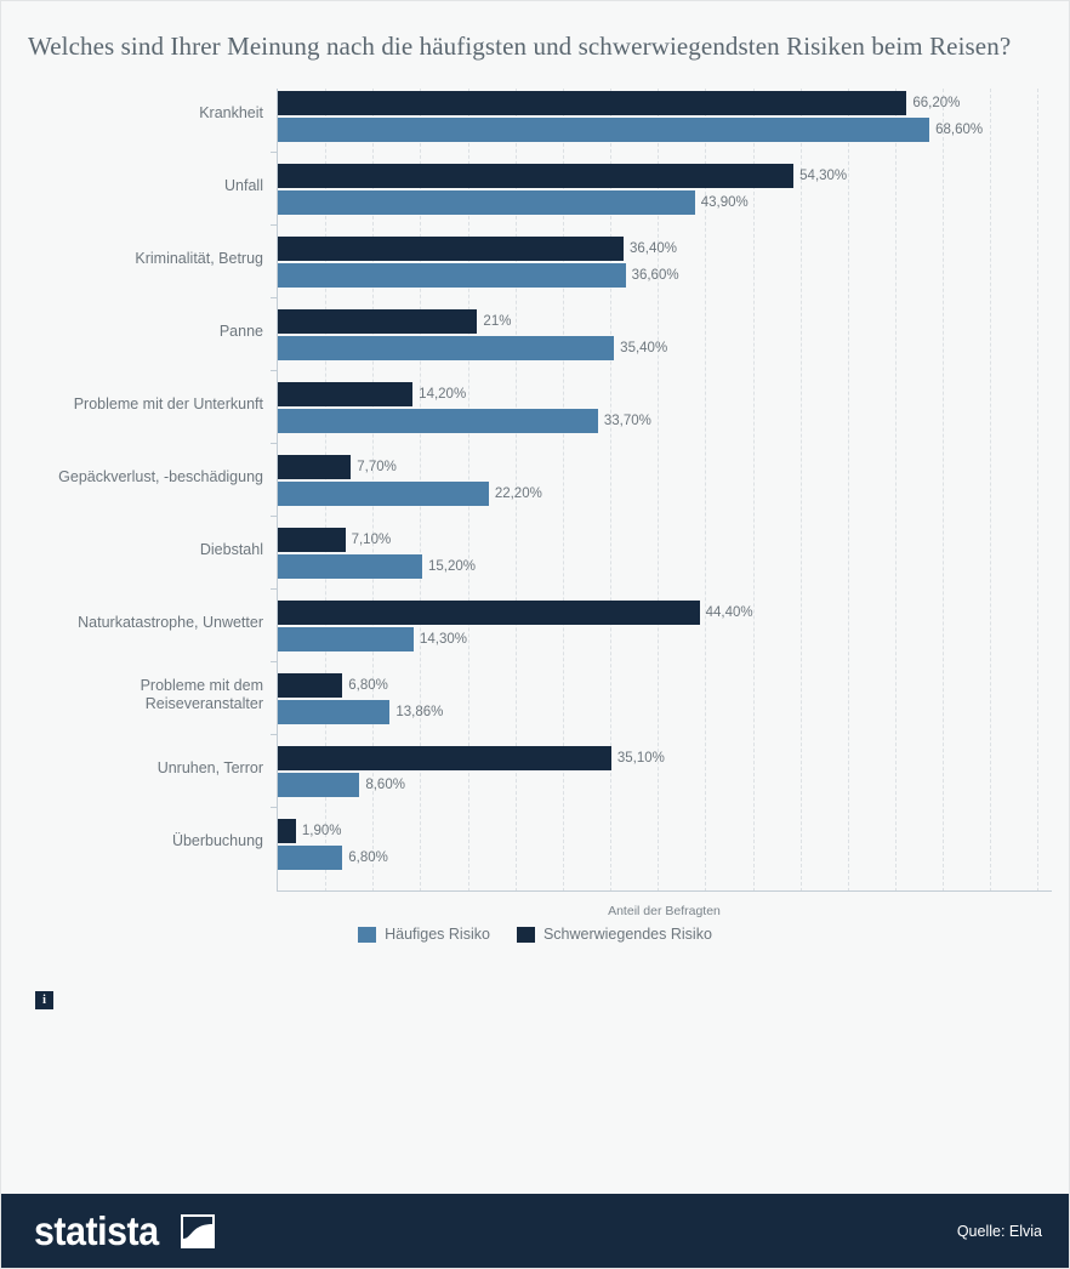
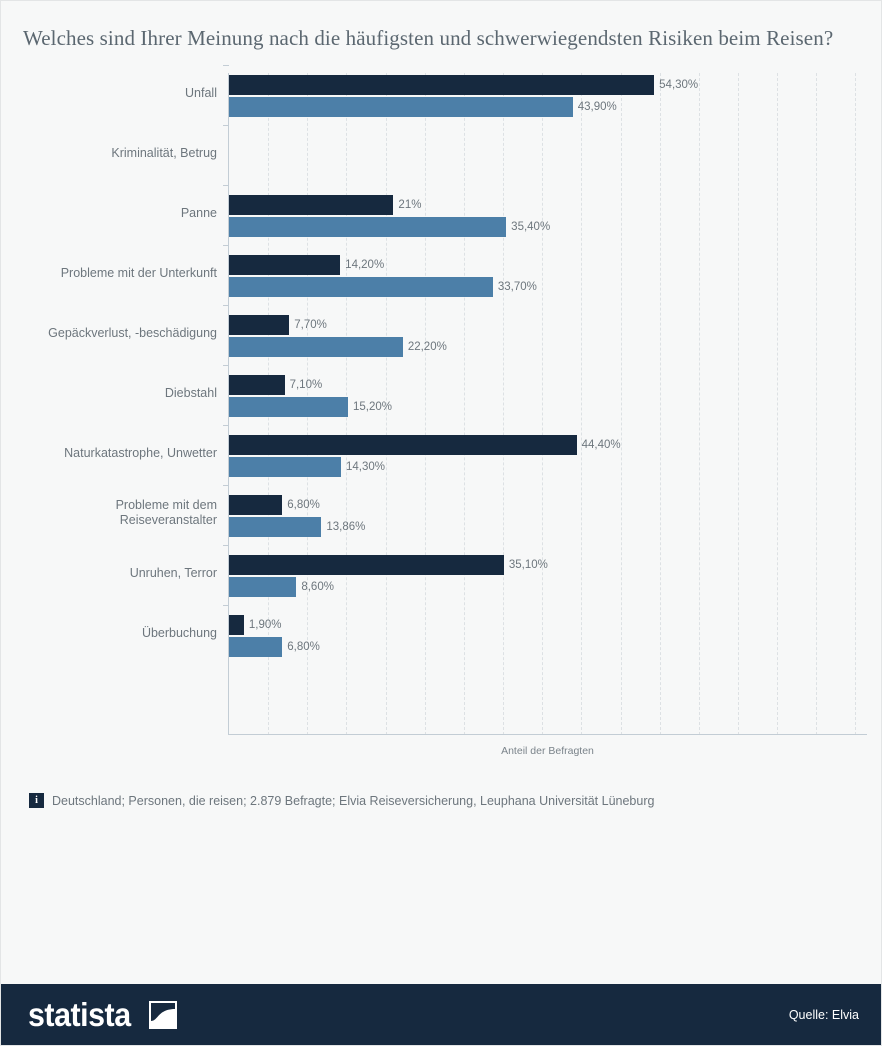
  Welches sind Ihrer Meinung nach die häufigsten und schwerwiegendsten Risiken beim Reisen?
- Krankheit
- 66,20%
- 68,60%
  Unfall
  54,30%
  43,90%
  Kriminalität, Betrug
- 36,40%
- 36,60%
  Panne
  21%
  35,40%
  Probleme mit der Unterkunft
  14,20%
  33,70%
  Gepäckverlust, -beschädigung
  7,70%
  22,20%
  Diebstahl
  7,10%
  15,20%
  Naturkatastrophe, Unwetter
  44,40%
  14,30%
  Probleme mit dem
  Reiseveranstalter
  6,80%
  13,86%
  Unruhen, Terror
  35,10%
  8,60%
  Überbuchung
  1,90%
  6,80%
  Anteil der Befragten
- Häufiges Risiko
- Schwerwiegendes Risiko
  i
+ Deutschland; Personen, die reisen; 2.879 Befragte; Elvia Reiseversicherung, Leuphana Universität Lüneburg
  statista
  Quelle: Elvia
